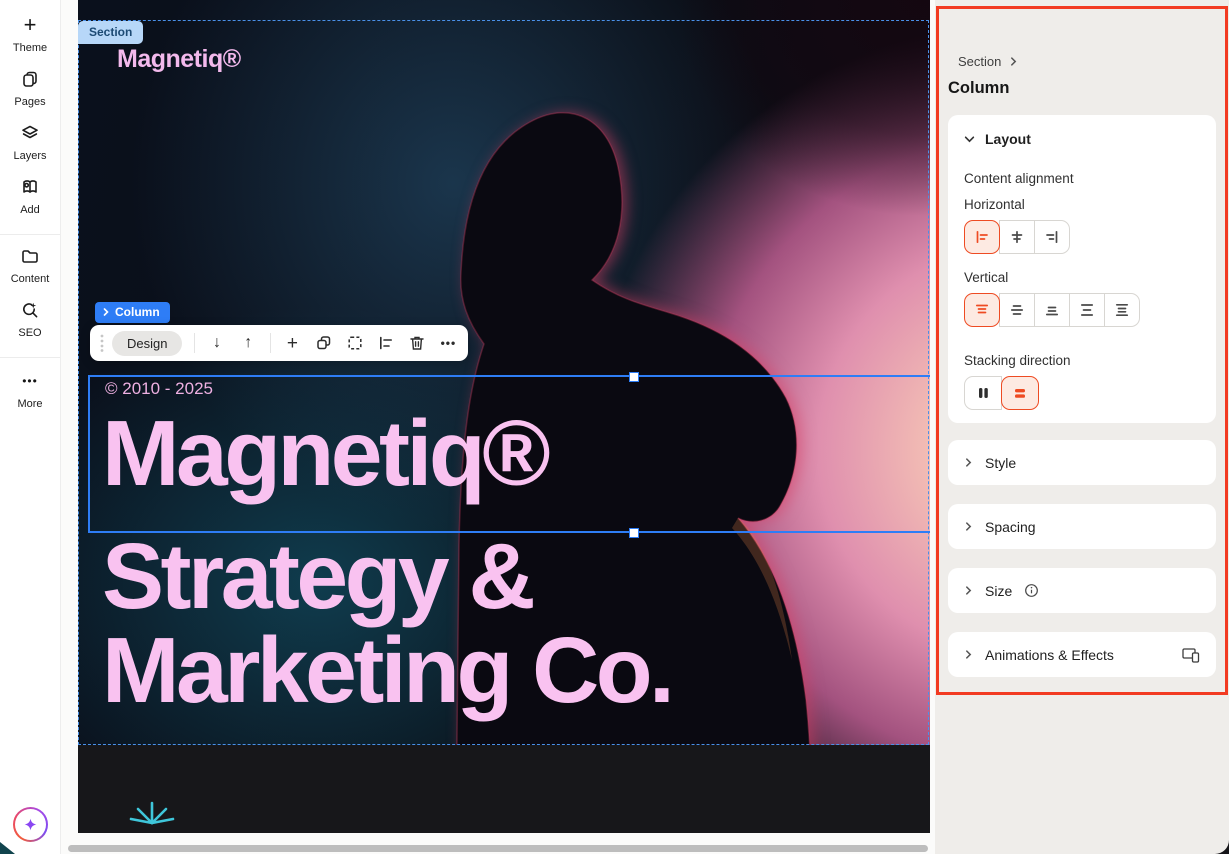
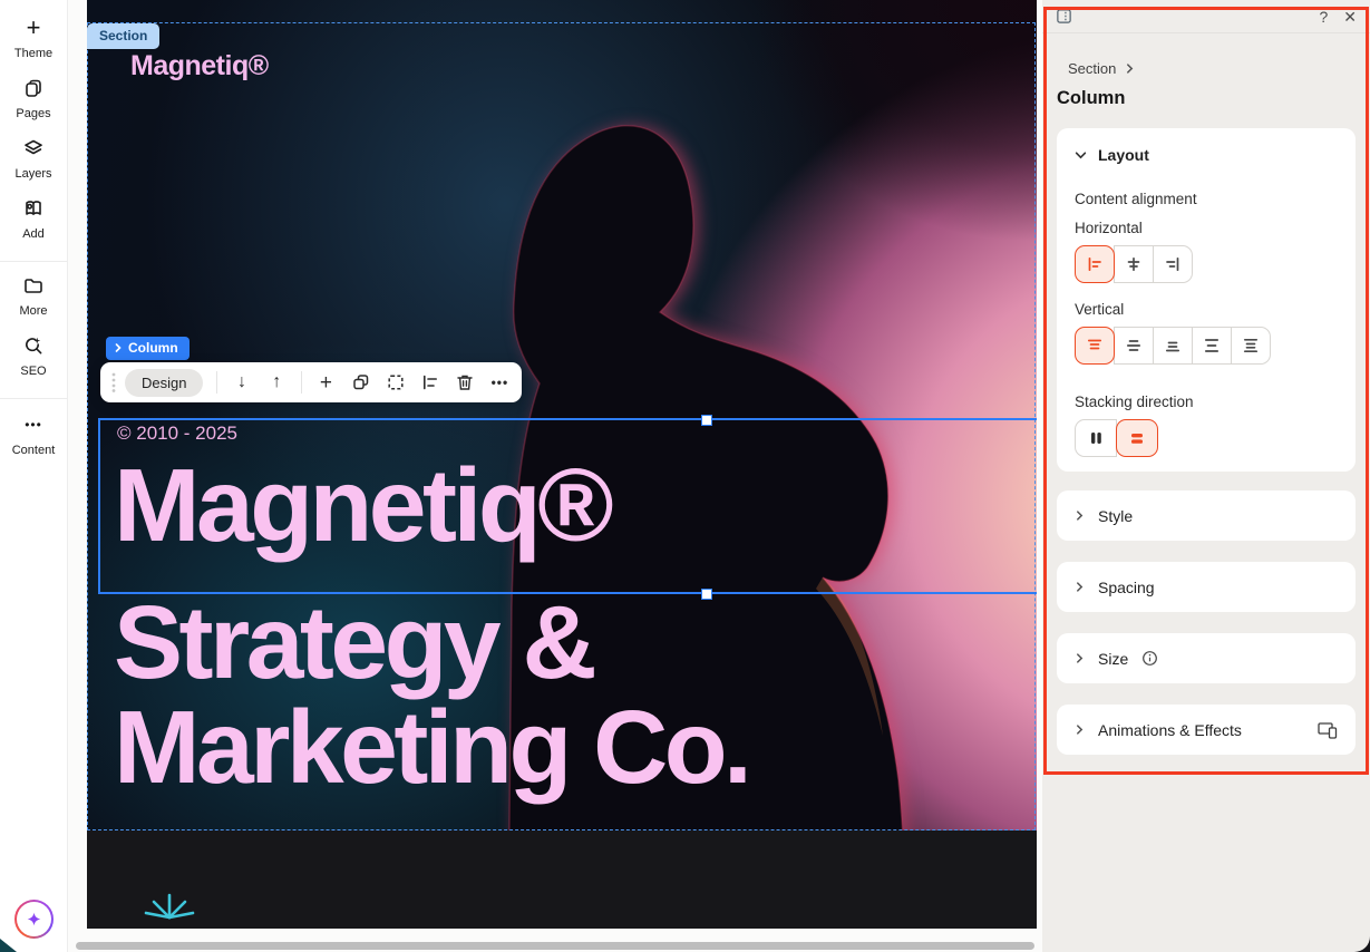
  +
  Theme
  Pages
  Layers
  Add
- Content
+ More
  SEO
  •••
- More
+ Content
  Magnetiq®
  © 2010 - 2025
  Magnetiq®
  Strategy &
  Marketing Co.
  Section
  Column
  Design
  ↓
  ↑
  +
  •••
+ ?
+ ✕
  Section
  Column
  Layout
  Content alignment
  Horizontal
  Vertical
  Stacking direction
  Style
  Spacing
  Size
  Animations & Effects
